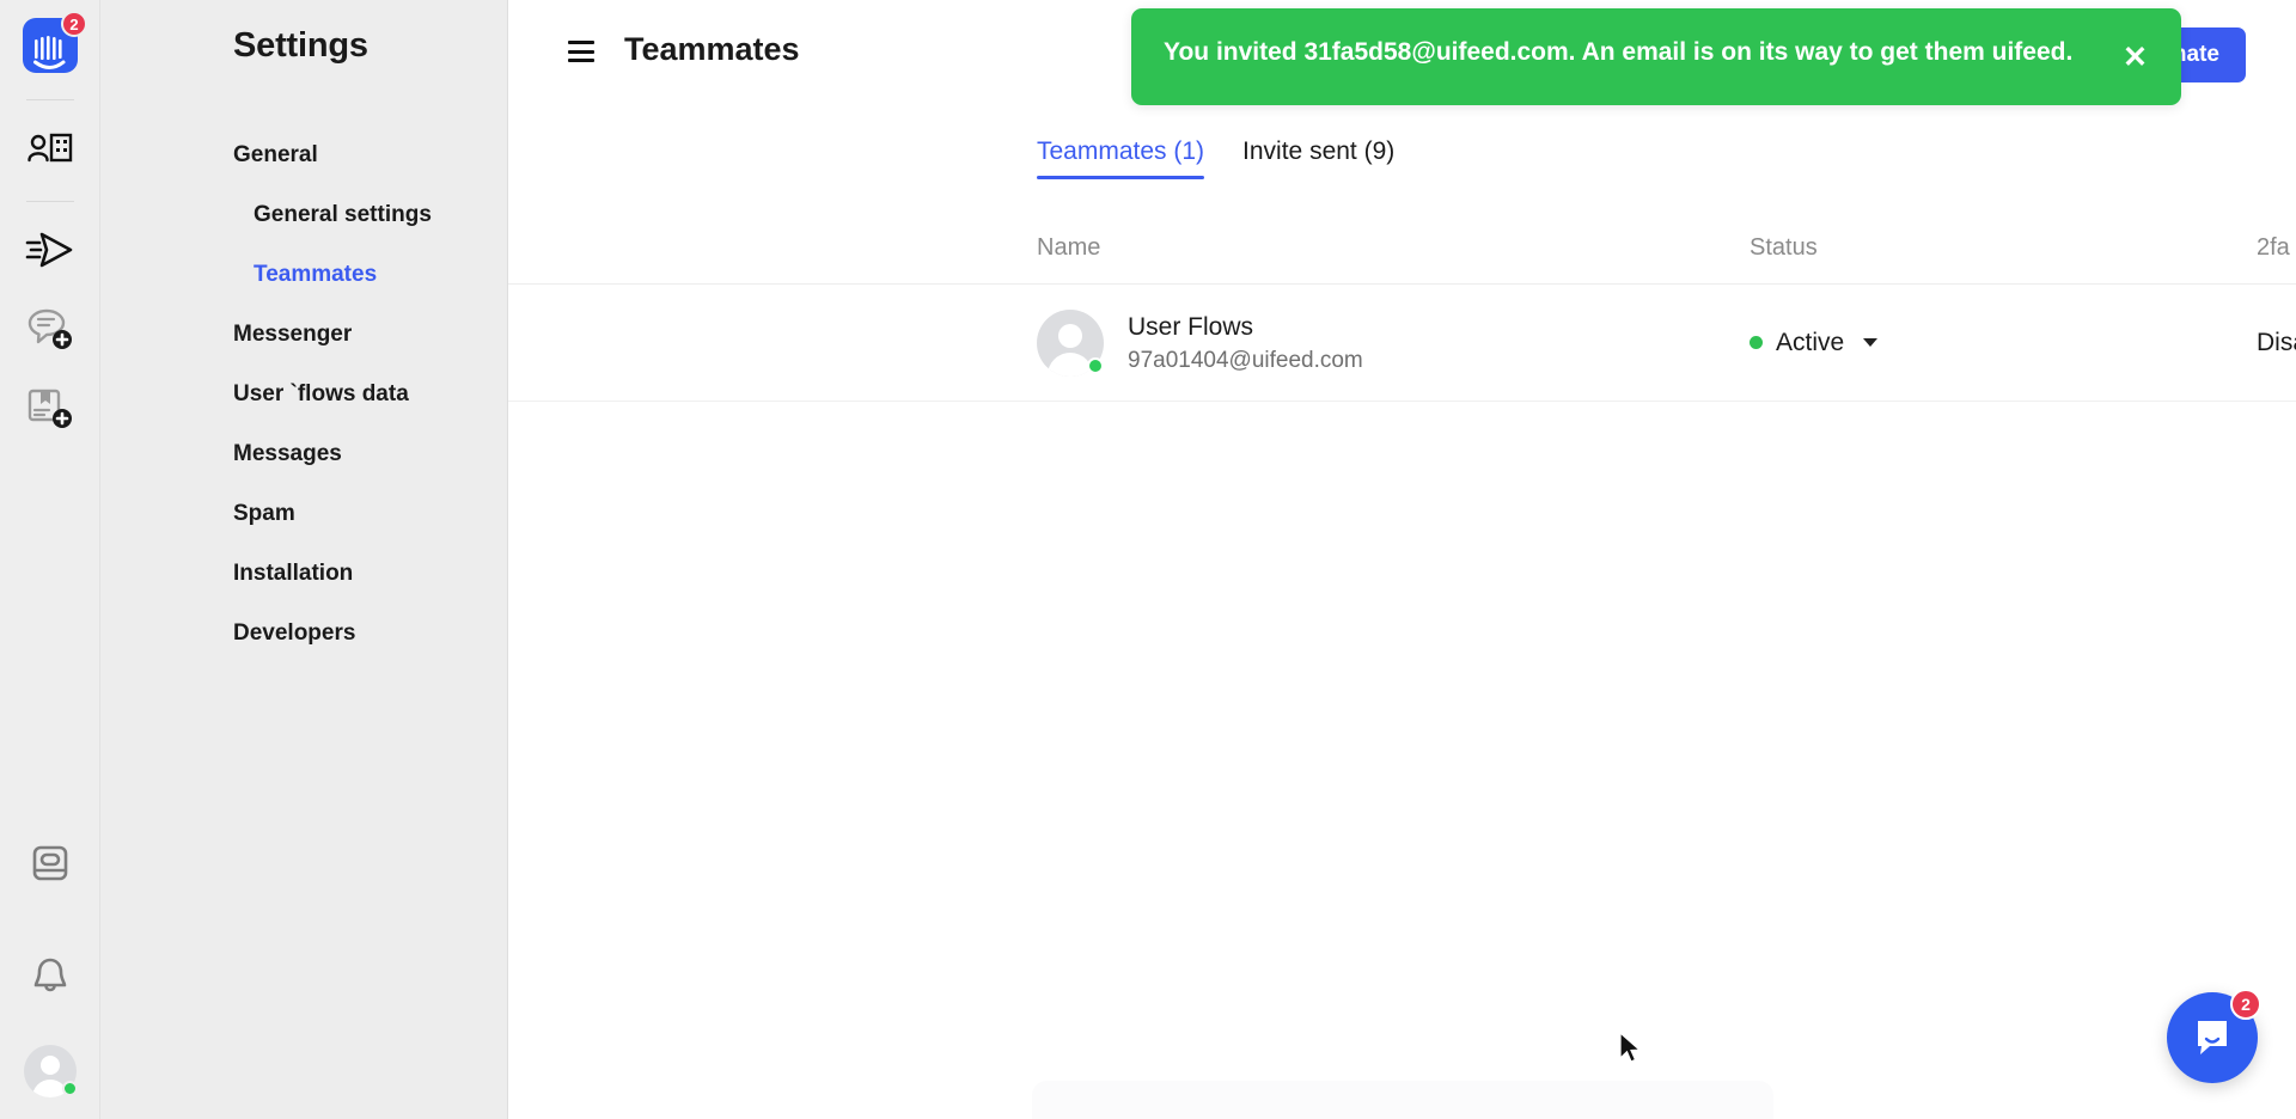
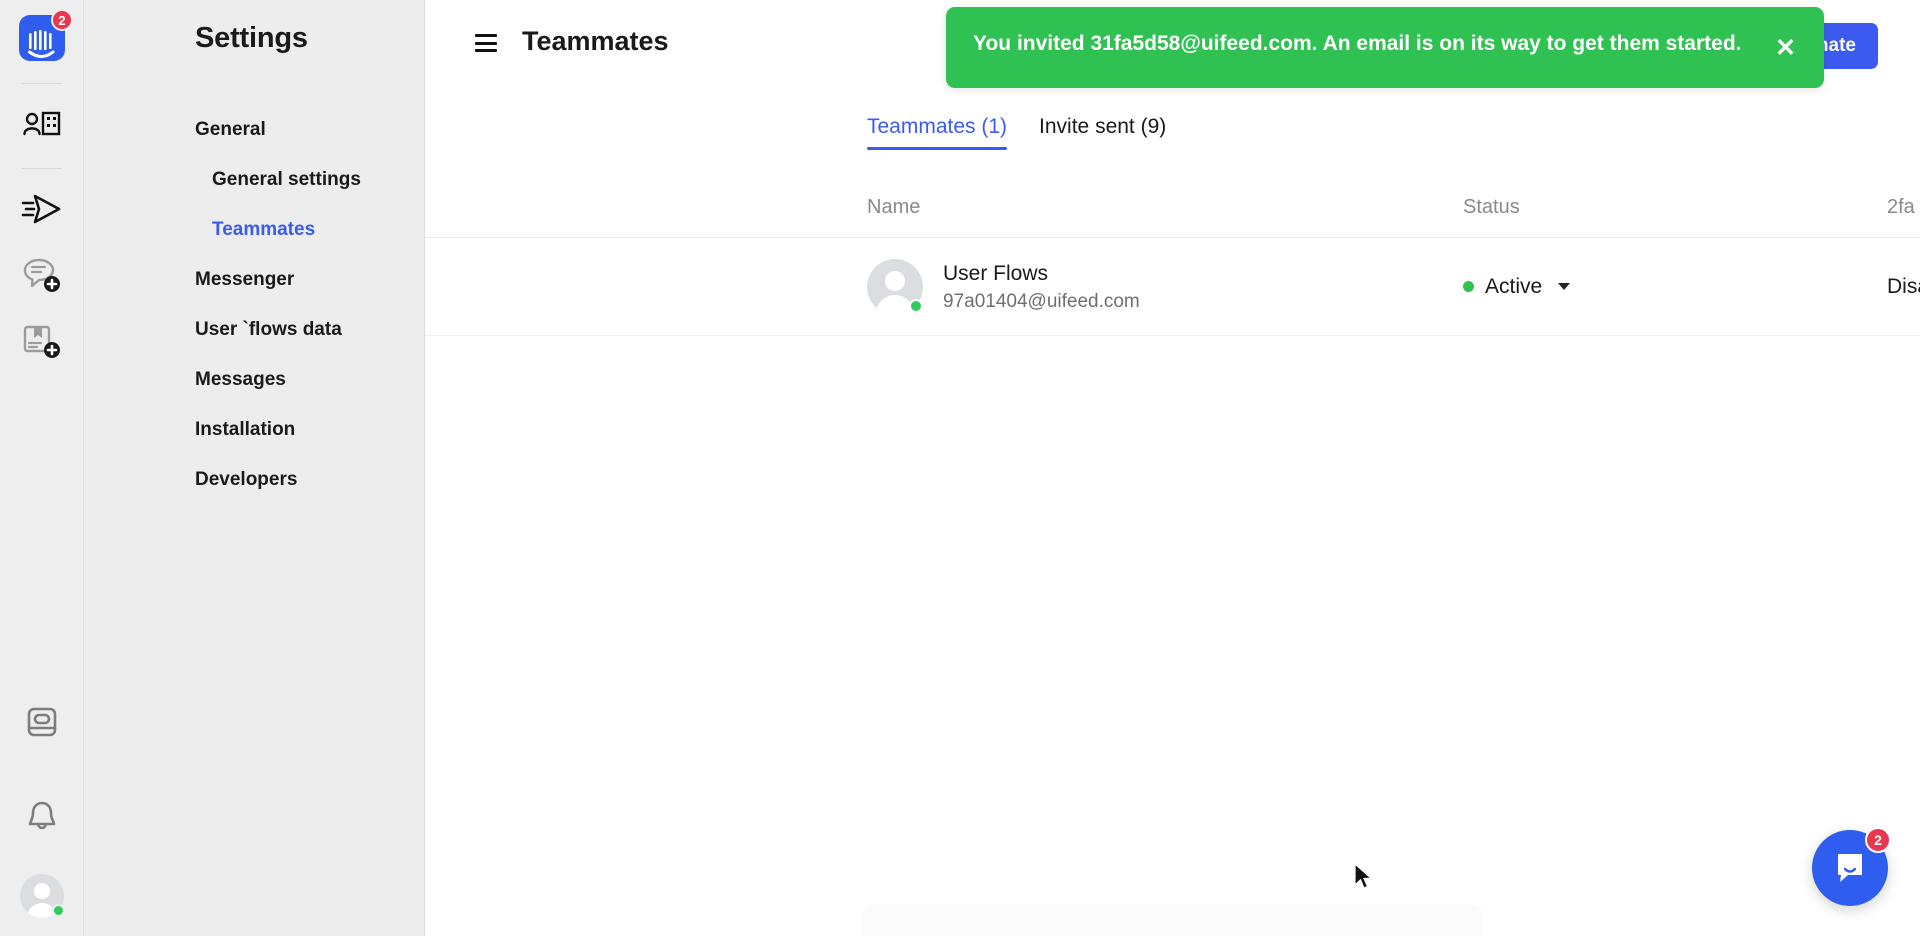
  2
  Settings
  General
  General settings
  Teammates
  Messenger
  User `flows data
  Messages
- Spam
  Installation
  Developers
  Teammates
- You invited 31fa5d58@uifeed.com. An email is on its way to get them uifeed.
+ You invited 31fa5d58@uifeed.com. An email is on its way to get them started.
  ✕
  Teammates (1)
  Invite sent (9)
  Name
  Status
  2fa
  User Flows
  97a01404@uifeed.com
  Active
  2
